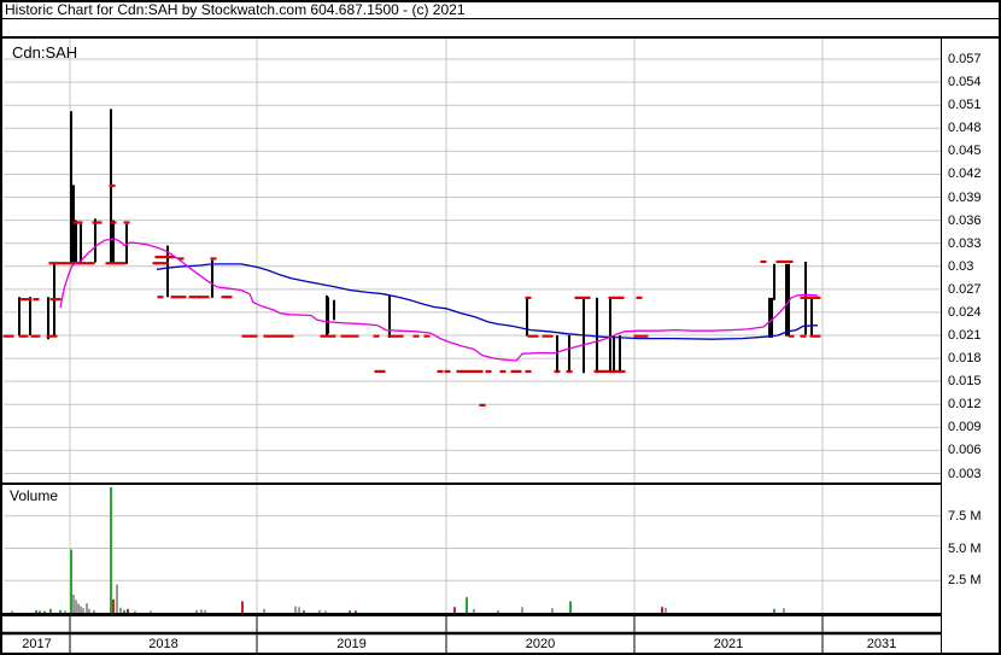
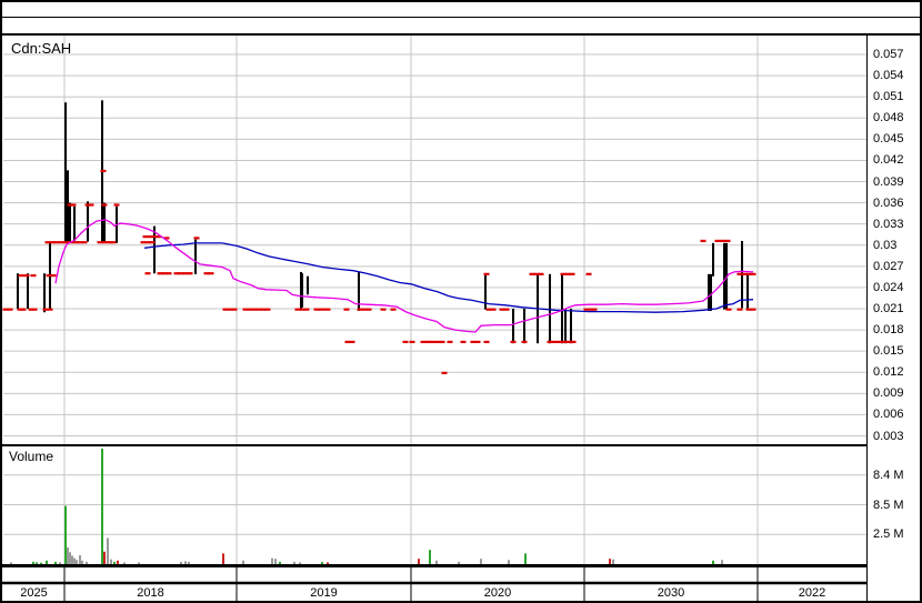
- Historic Chart for Cdn:SAH by Stockwatch.com 604.687.1500 - (c) 2021
  Cdn:SAH
  Volume
  0.057
  0.054
  0.051
  0.048
  0.045
  0.042
  0.039
  0.036
  0.033
  0.03
  0.027
  0.024
  0.021
  0.018
  0.015
  0.012
  0.009
  0.006
  0.003
- 7.5 M
+ 8.4 M
- 5.0 M
+ 8.5 M
  2.5 M
- 2017
+ 2025
  2018
  2019
  2020
- 2021
+ 2030
- 2031
+ 2022
